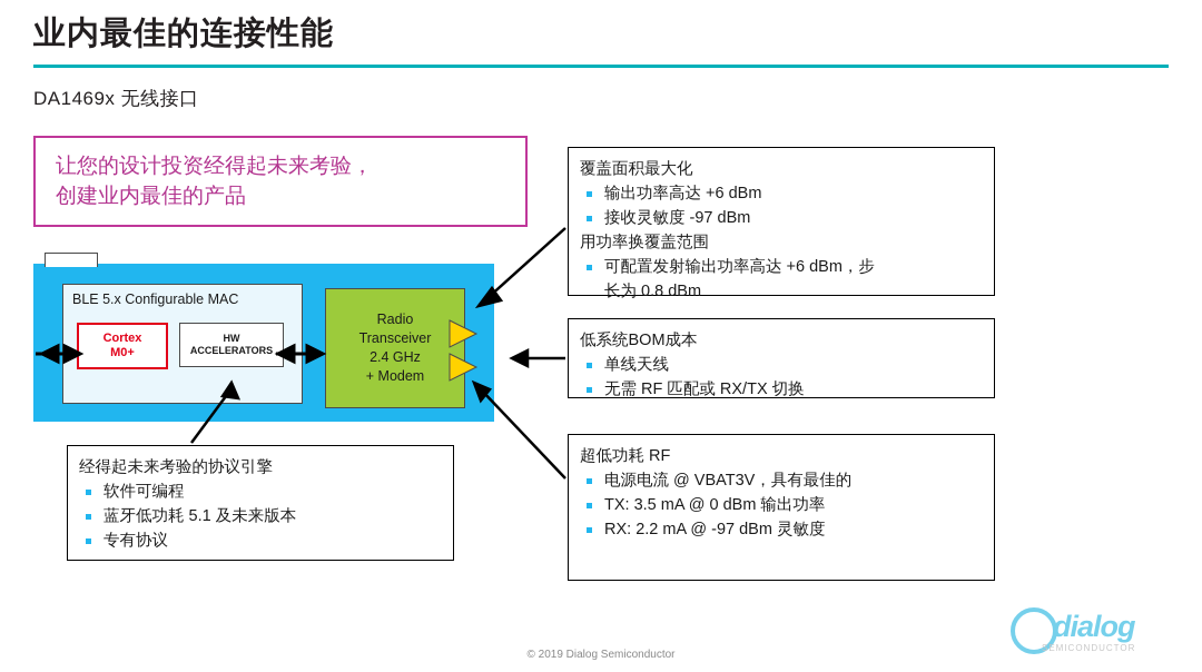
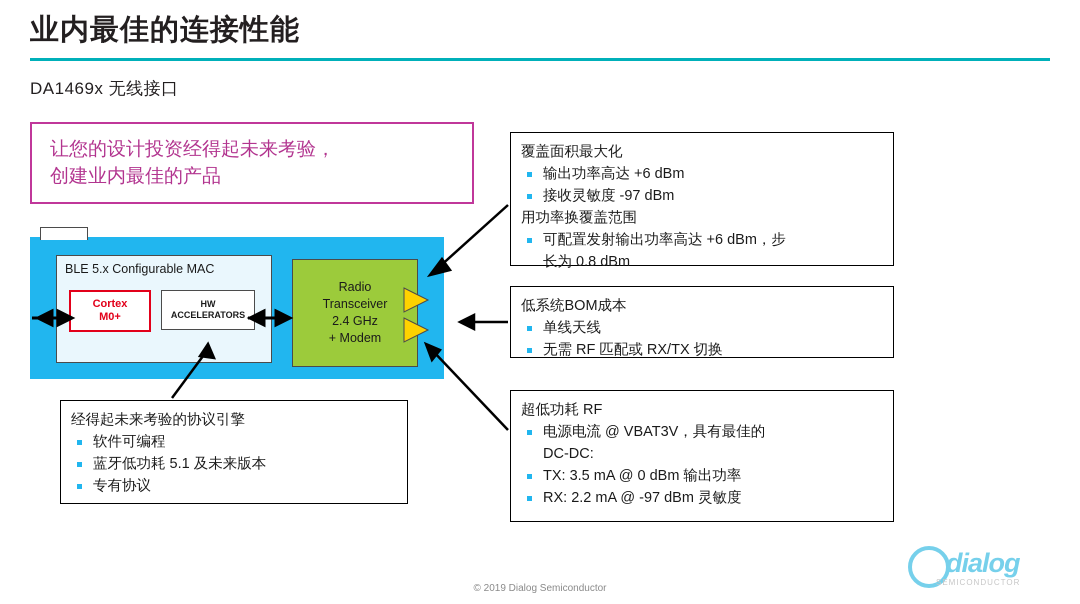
  业内最佳的连接性能
  DA1469x 无线接口
  让您的设计投资经得起未来考验，
  创建业内最佳的产品
  BLE 5.x Configurable MAC
  Cortex
  M0+
  HW
  ACCELERATORS
  Radio
  Transceiver
  2.4 GHz
  + Modem
  覆盖面积最大化
  输出功率高达 +6 dBm
  接收灵敏度 -97 dBm
  用功率换覆盖范围
  可配置发射输出功率高达 +6 dBm，步
  长为 0.8 dBm
  低系统BOM成本
  单线天线
  无需 RF 匹配或 RX/TX 切换
  超低功耗 RF
  电源电流 @ VBAT3V，具有最佳的
+ DC-DC:
  TX: 3.5 mA @ 0 dBm 输出功率
  RX: 2.2 mA @ -97 dBm 灵敏度
  经得起未来考验的协议引擎
  软件可编程
  蓝牙低功耗 5.1 及未来版本
  专有协议
  © 2019 Dialog Semiconductor
  dialog
  SEMICONDUCTOR
